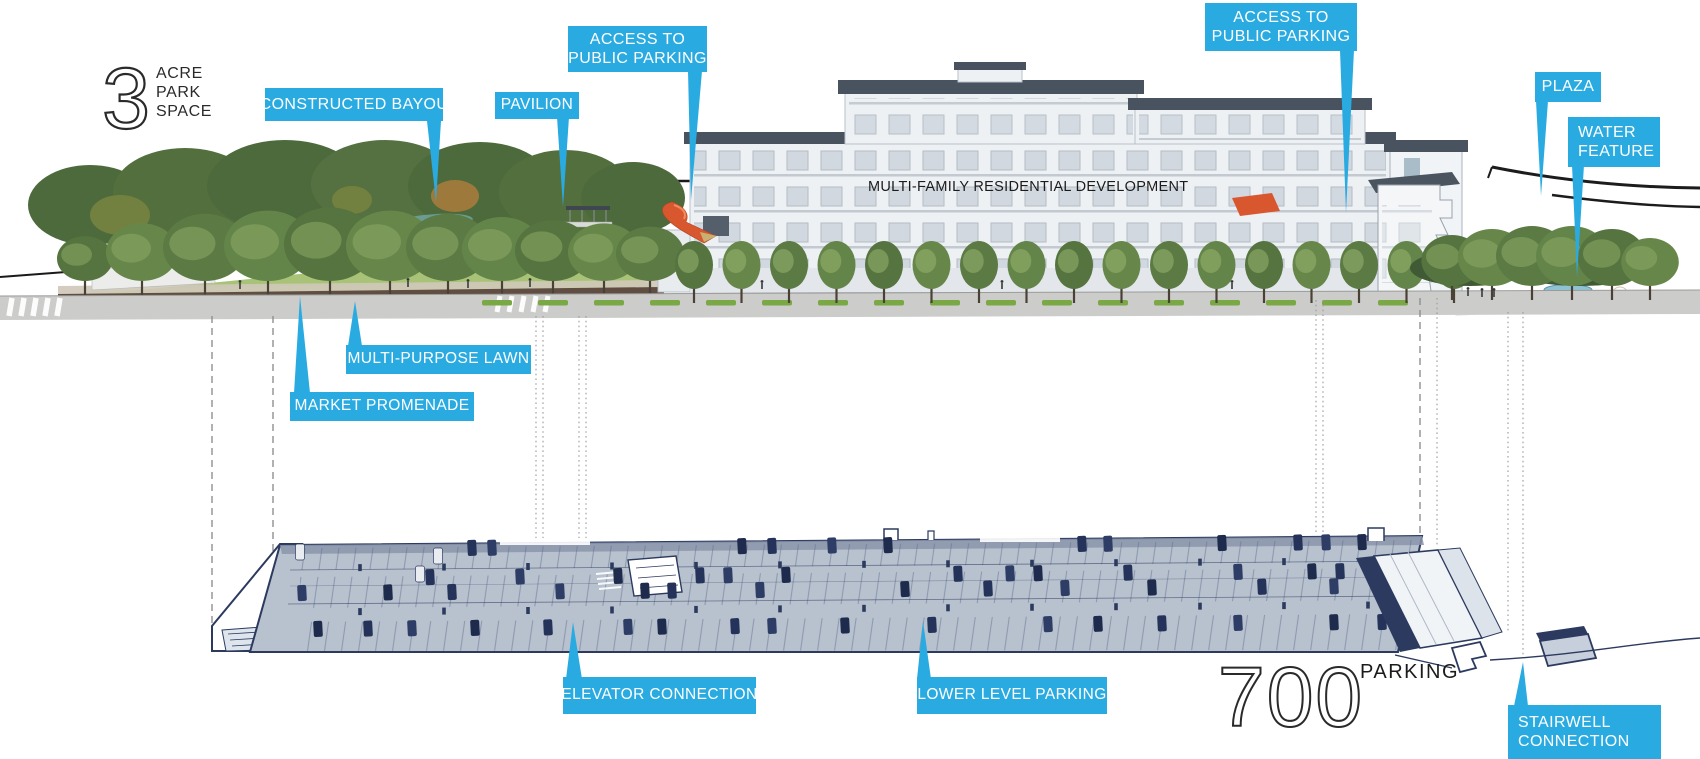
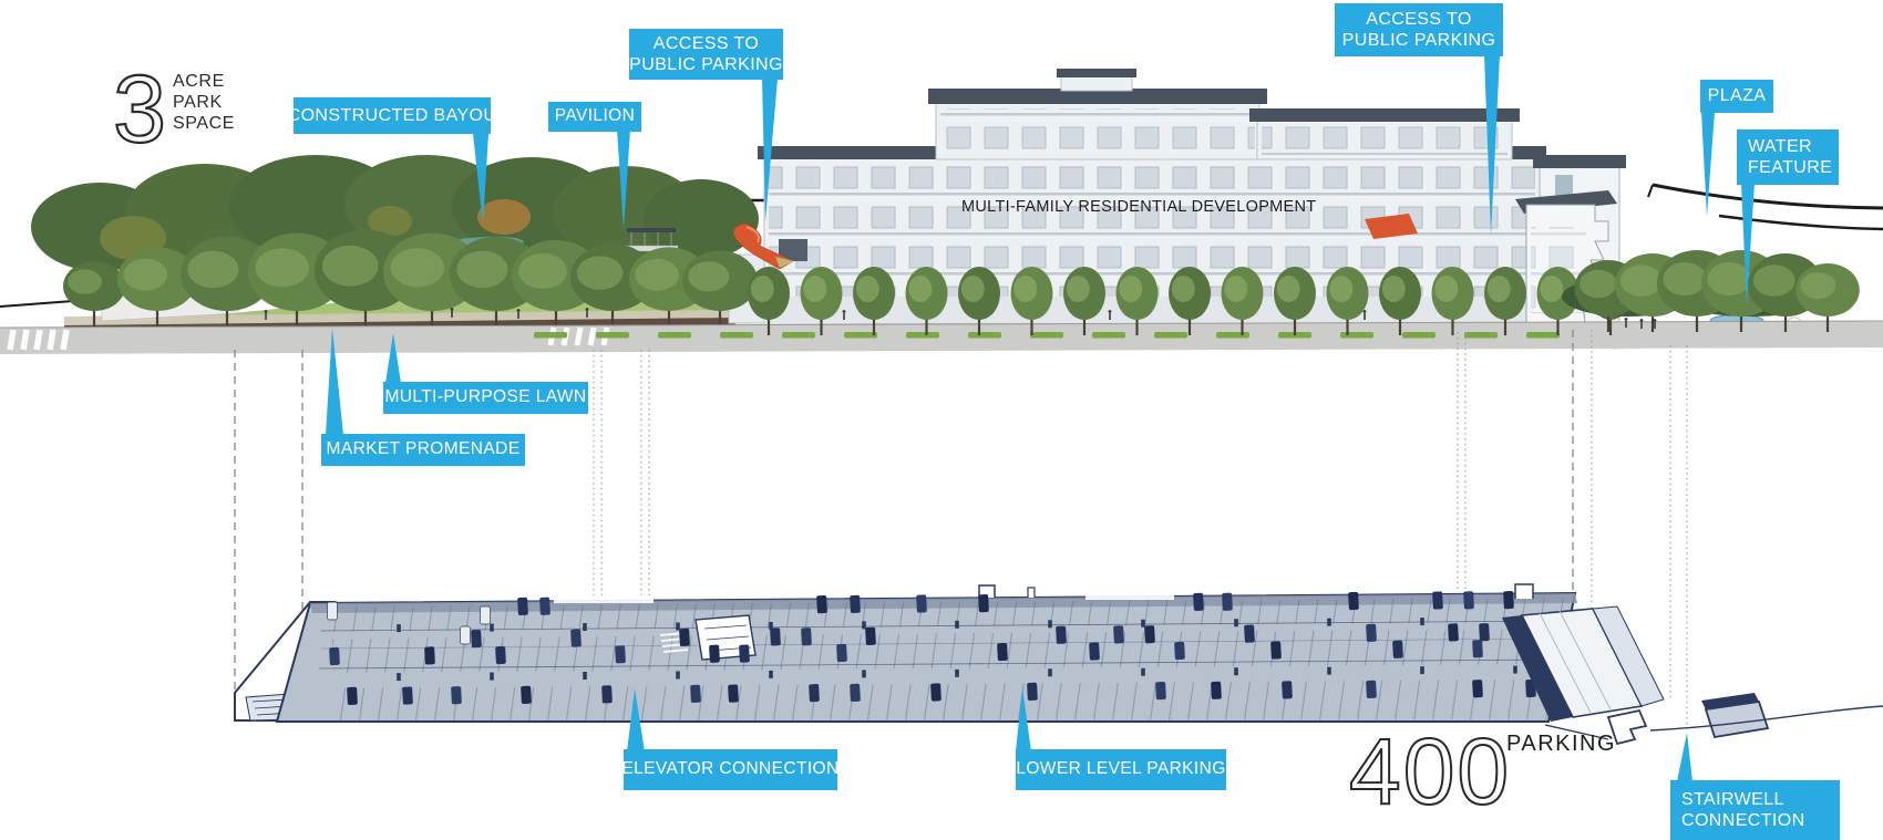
  3
- 700
+ 400
  ACRE
  PARK
  SPACE
  MULTI-FAMILY RESIDENTIAL DEVELOPMENT
  PARKING
  CONSTRUCTED BAYOU
  PAVILION
  ACCESS TO
  PUBLIC PARKING
  ACCESS TO
  PUBLIC PARKING
  PLAZA
  WATER
  FEATURE
  MULTI-PURPOSE LAWN
  MARKET PROMENADE
  ELEVATOR CONNECTION
  LOWER LEVEL PARKING
  STAIRWELL
  CONNECTION
